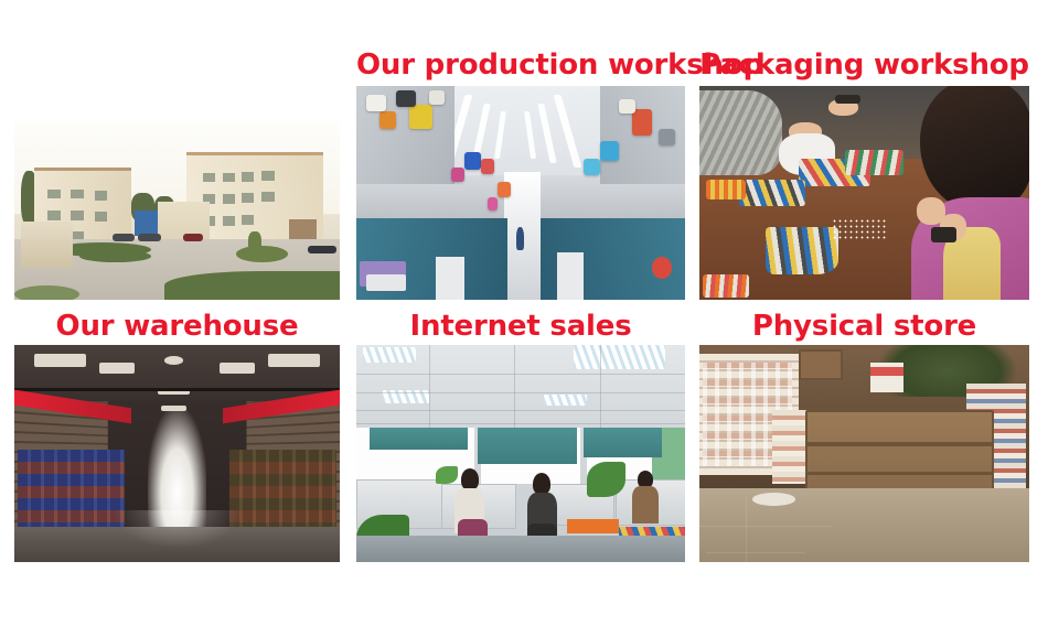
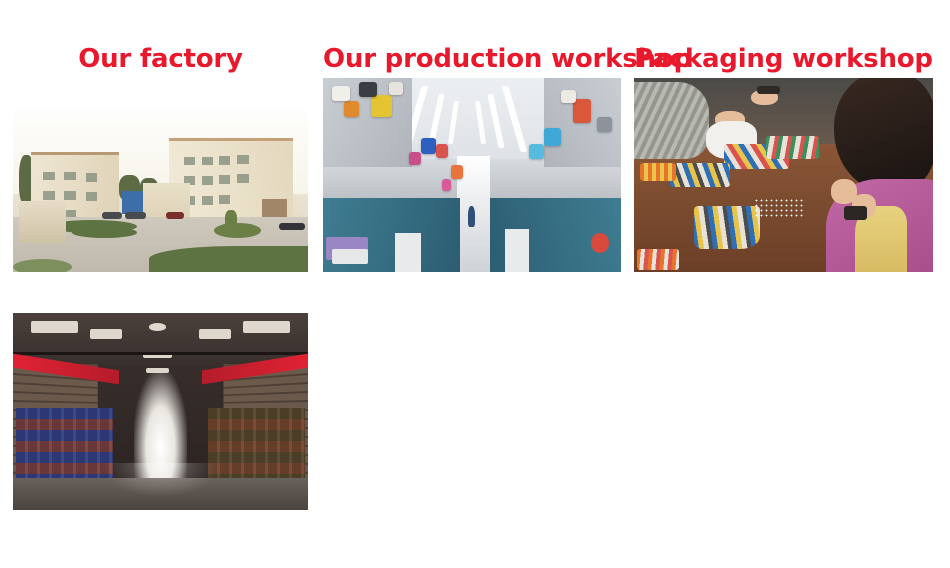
+ Our factory
  Our production works
  Packaging workshop
- Our warehouse
- Internet sales
- Physical store
